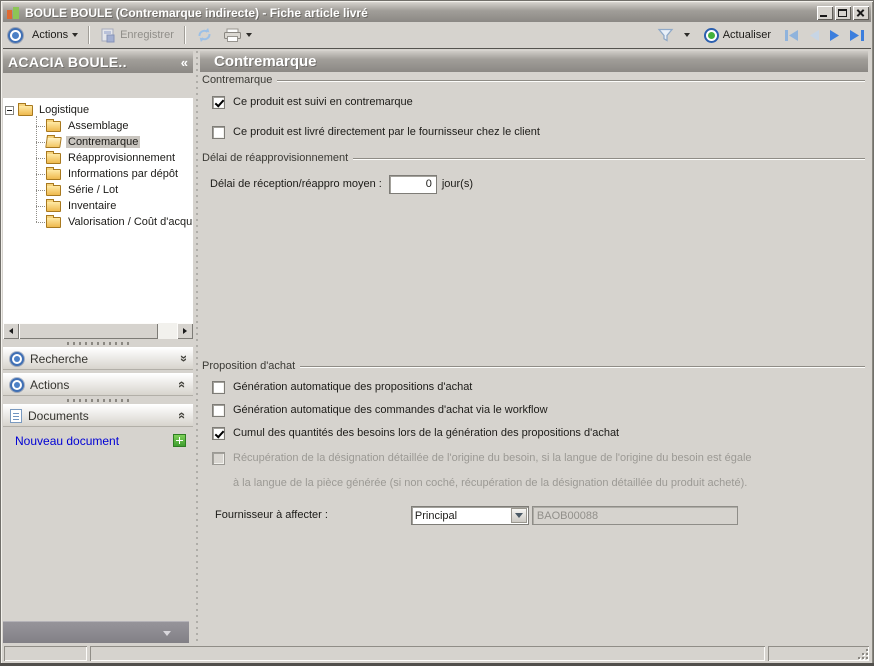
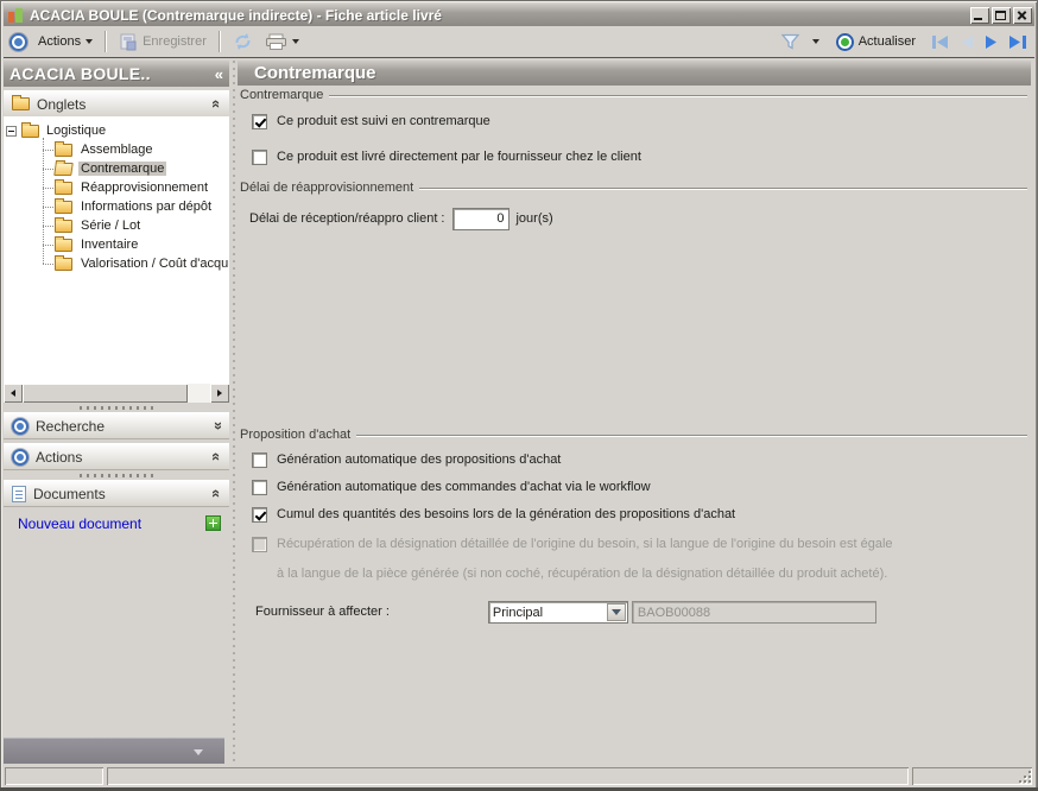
- BOULE BOULE (Contremarque indirecte) - Fiche article livré
+ ACACIA BOULE (Contremarque indirecte) - Fiche article livré
  Actions
  Enregistrer
  Actualiser
  ACACIA BOULE..
  «
+ Onglets
  Logistique
  Assemblage
  Contremarque
  Réapprovisionnement
  Informations par dépôt
  Série / Lot
  Inventaire
  Valorisation / Coût d'acqu
  Recherche
  Actions
  Documents
  Nouveau document
  Contremarque
  Contremarque
  Ce produit est suivi en contremarque
  Ce produit est livré directement par le fournisseur chez le client
  Délai de réapprovisionnement
- Délai de réception/réappro moyen :
+ Délai de réception/réappro client :
  0
  jour(s)
  Proposition d'achat
  Génération automatique des propositions d'achat
  Génération automatique des commandes d'achat via le workflow
  Cumul des quantités des besoins lors de la génération des propositions d'achat
  Récupération de la désignation détaillée de l'origine du besoin, si la langue de l'origine du besoin est égale
  à la langue de la pièce générée (si non coché, récupération de la désignation détaillée du produit acheté).
  Fournisseur à affecter :
  Principal
  BAOB00088
